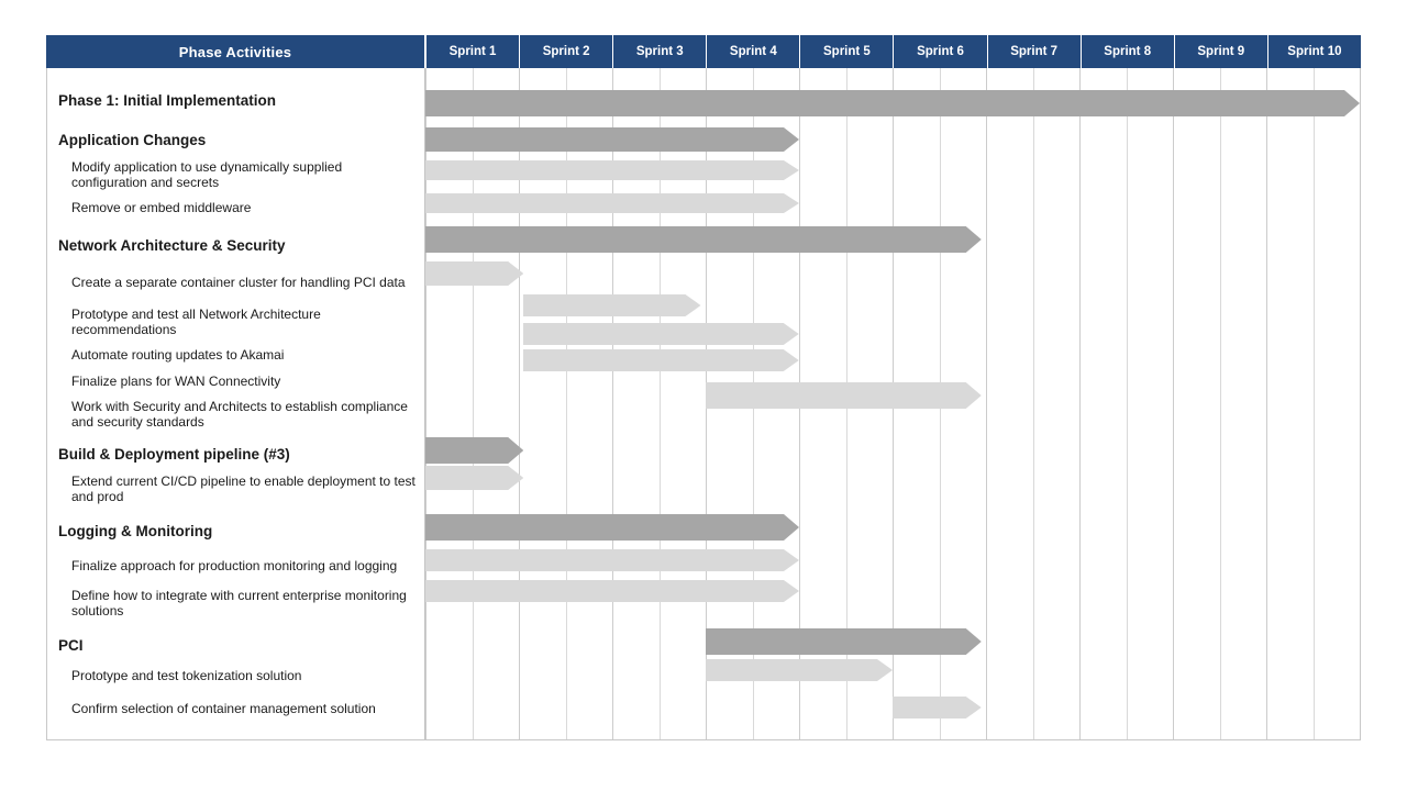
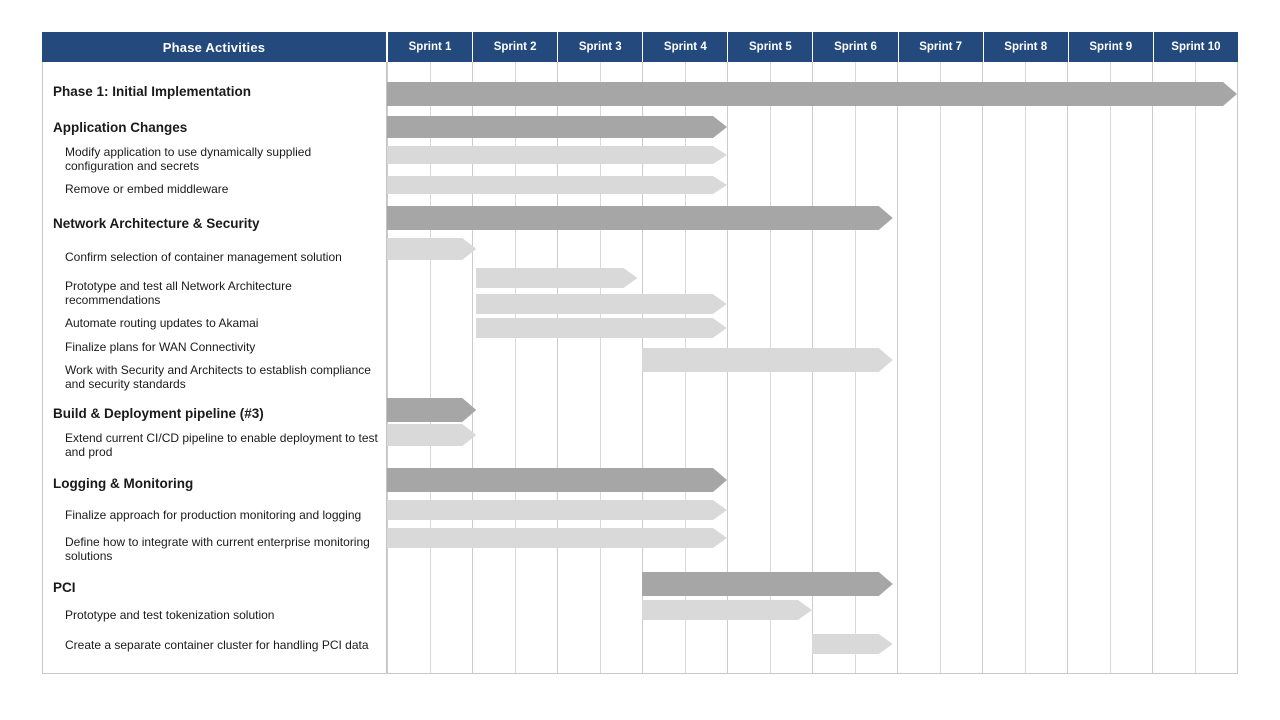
  Phase Activities
  Sprint 1
  Sprint 2
  Sprint 3
  Sprint 4
  Sprint 5
  Sprint 6
  Sprint 7
  Sprint 8
  Sprint 9
  Sprint 10
  Phase 1: Initial Implementation
  Application Changes
  Modify application to use dynamically supplied configuration and secrets
  Remove or embed middleware
  Network Architecture & Security
- Create a separate container cluster for handling PCI data
+ Confirm selection of container management solution
  Prototype and test all Network Architecture recommendations
  Automate routing updates to Akamai
  Finalize plans for WAN Connectivity
  Work with Security and Architects to establish compliance and security standards
  Build & Deployment pipeline (#3)
  Extend current CI/CD pipeline to enable deployment to test and prod
  Logging & Monitoring
  Finalize approach for production monitoring and logging
  Define how to integrate with current enterprise monitoring solutions
  PCI
  Prototype and test tokenization solution
- Confirm selection of container management solution
+ Create a separate container cluster for handling PCI data
